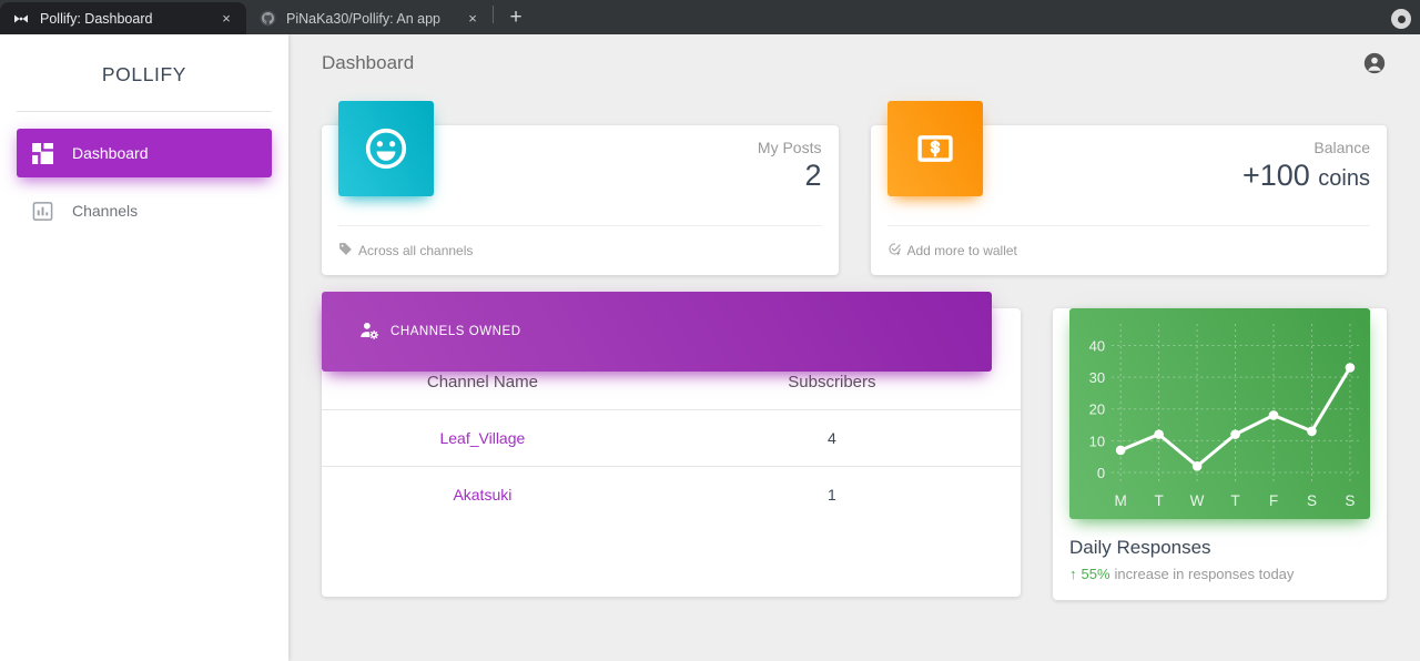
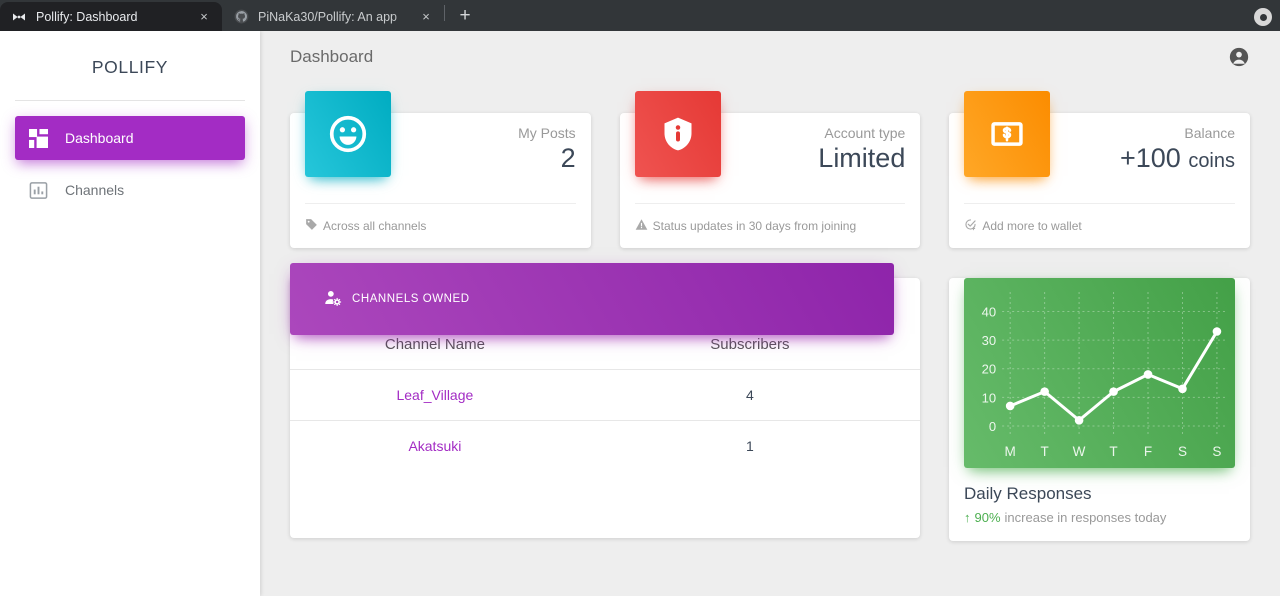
  Pollify: Dashboard
  ×
  PiNaKa30/Pollify: An app
  ×
  +
  POLLIFY
  Dashboard
  Channels
  Dashboard
  My Posts
  2
  Across all channels
+ Account type
+ Limited
+ Status updates in 30 days from joining
  Balance
  +100 coins
  Add more to wallet
  CHANNELS OWNED
  Channel Name	Subscribers
  Leaf_Village	4
  Akatsuki	1
  0
  10
  20
  30
  40
  M
  T
  W
  T
  F
  S
  S
  Daily Responses
  ↑
- 55%
+ 90%
  increase in responses today
